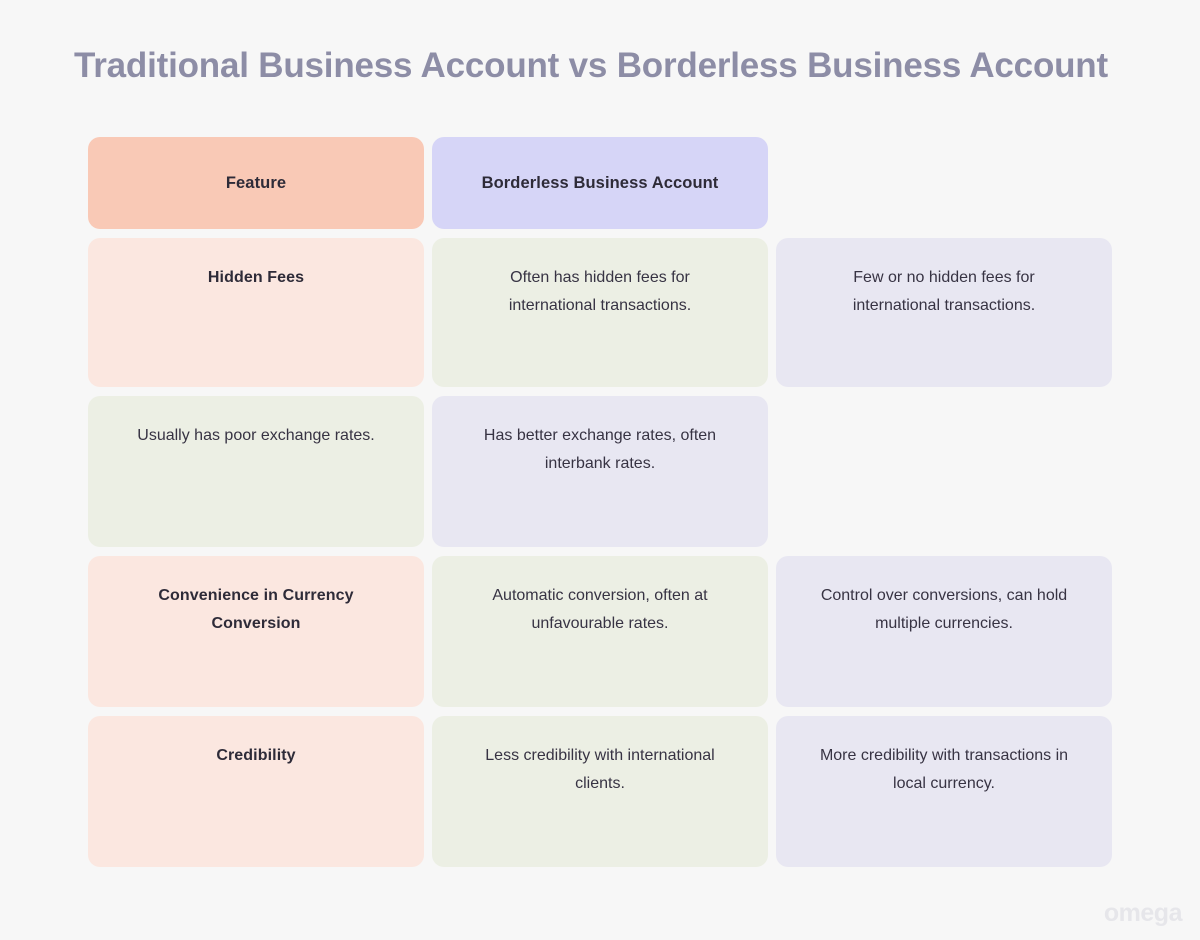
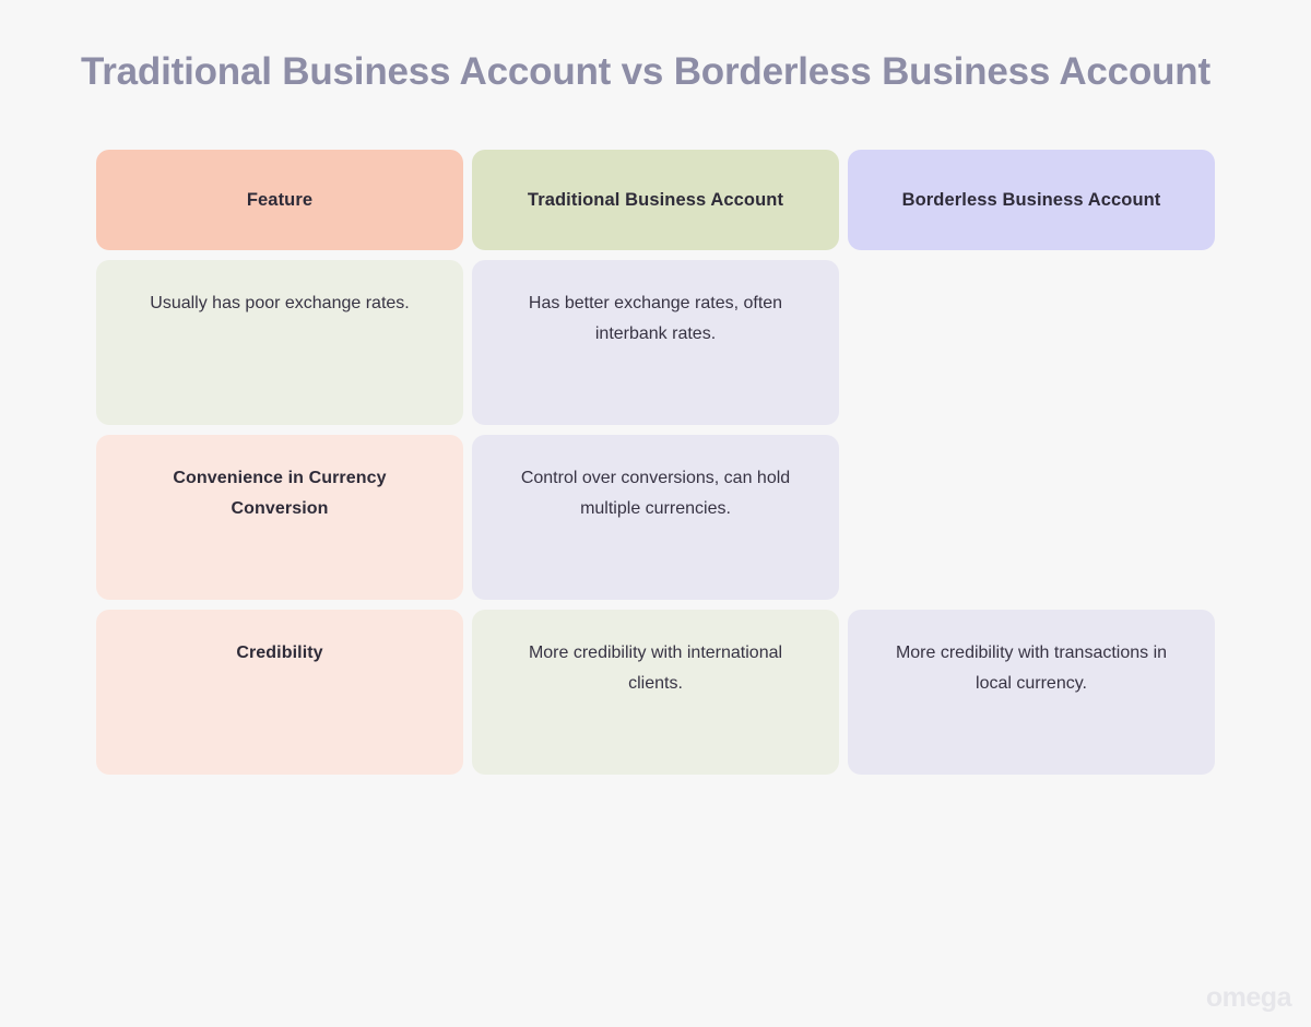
  Traditional Business Account vs Borderless Business Account
  Feature
+ Traditional Business Account
  Borderless Business Account
- Hidden Fees
- Often has hidden fees for international transactions.
- Few or no hidden fees for international transactions.
  Usually has poor exchange rates.
  Has better exchange rates, often interbank rates.
  Convenience in Currency Conversion
- Automatic conversion, often at unfavourable rates.
  Control over conversions, can hold multiple currencies.
  Credibility
- Less credibility with international clients.
+ More credibility with international clients.
  More credibility with transactions in local currency.
